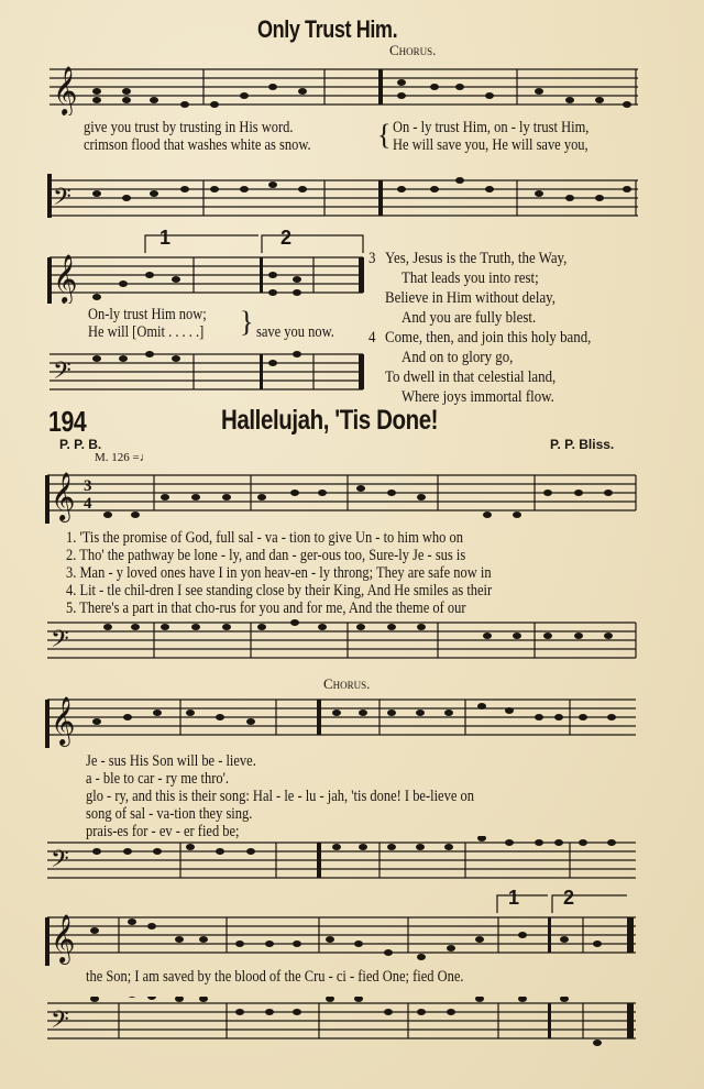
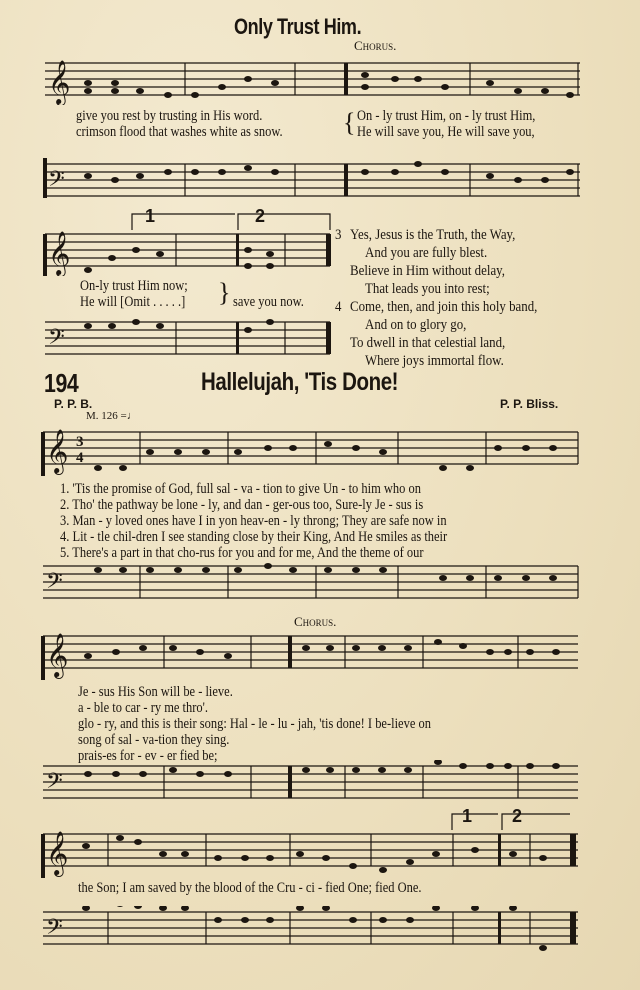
  Only Trust Him.
  Chorus.
  𝄞
- give you trust by trusting in His word.
+ give you rest by trusting in His word.
  crimson flood that washes white as snow.
  {
  On - ly trust Him, on - ly trust Him,
  He will save you, He will save you,
  𝄢
  1
  2
  𝄞
  On-ly trust Him now;
  He will [Omit . . . . .]
  }
  save you now.
  𝄢
  3
  Yes, Jesus is the Truth, the Way,
- That leads you into rest;
+ And you are fully blest.
  Believe in Him without delay,
- And you are fully blest.
+ That leads you into rest;
  4
  Come, then, and join this holy band,
  And on to glory go,
  To dwell in that celestial land,
  Where joys immortal flow.
  194
  Hallelujah, 'Tis Done!
  P. P. B.
  P. P. Bliss.
  M. 126 =♩
  𝄞
  3
  4
  1. 'Tis the promise of God, full sal - va - tion to give Un - to him who on
  2. Tho' the pathway be lone - ly, and dan - ger-ous too, Sure-ly Je - sus is
  3. Man - y loved ones have I in yon heav-en - ly throng; They are safe now in
  4. Lit - tle chil-dren I see standing close by their King, And He smiles as their
  5. There's a part in that cho-rus for you and for me, And the theme of our
  𝄢
  Chorus.
  𝄞
  Je - sus His Son will be - lieve.
  a - ble to car - ry me thro'.
  glo - ry, and this is their song: Hal - le - lu - jah, 'tis done! I be-lieve on
  song of sal - va-tion they sing.
  prais-es for - ev - er fied be;
  𝄢
  1
  2
  𝄞
  the Son; I am saved by the blood of the Cru - ci - fied One; fied One.
  𝄢
